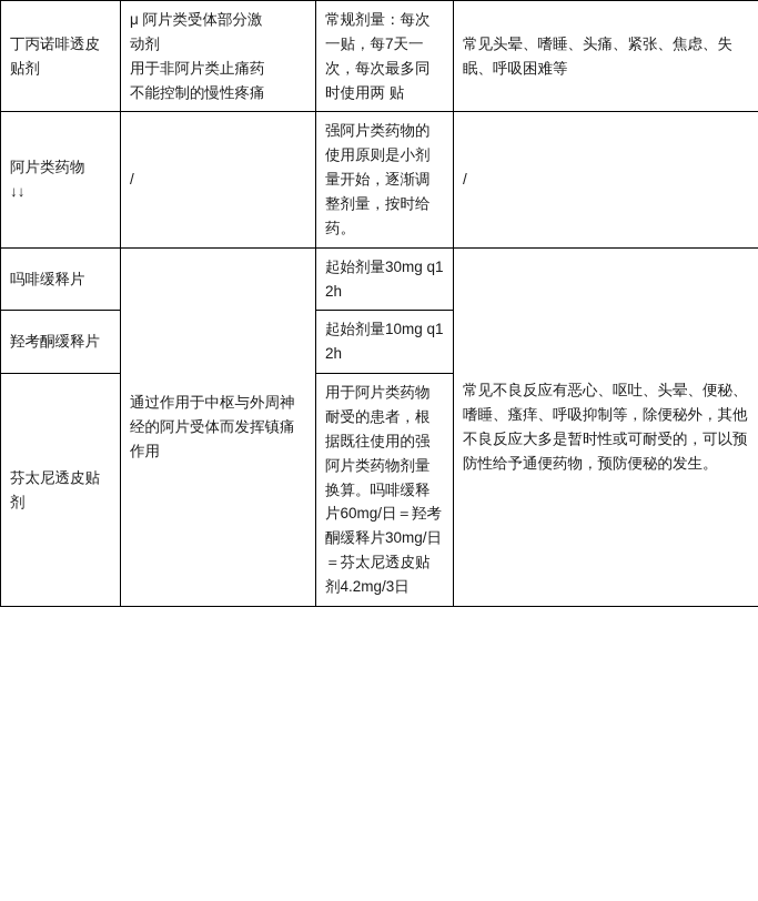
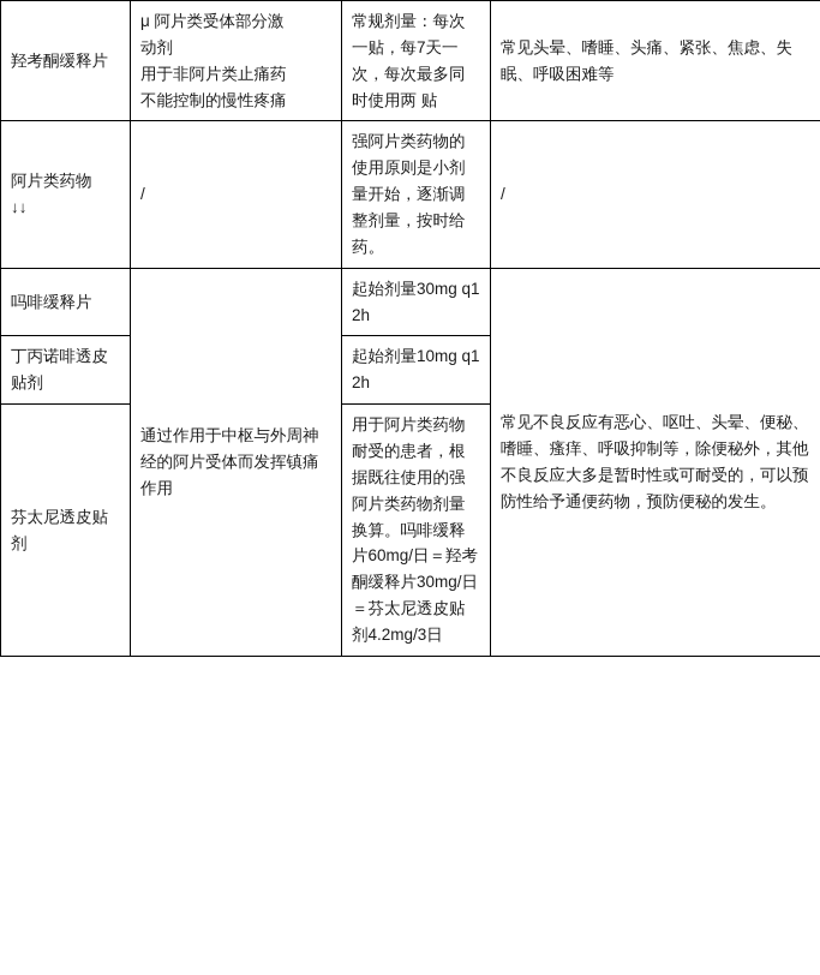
- 丁丙诺啡透皮贴剂	μ 阿片类受体部分激 动剂 用于非阿片类止痛药 不能控制的慢性疼痛	常规剂量：每次一贴，每7天一次，每次最多同时使用两 贴	常见头晕、嗜睡、头痛、紧张、焦虑、失眠、呼吸困难等
+ 羟考酮缓释片	μ 阿片类受体部分激 动剂 用于非阿片类止痛药 不能控制的慢性疼痛	常规剂量：每次一贴，每7天一次，每次最多同时使用两 贴	常见头晕、嗜睡、头痛、紧张、焦虑、失眠、呼吸困难等
  阿片类药物 ↓↓	/	强阿片类药物的使用原则是小剂量开始，逐渐调整剂量，按时给药。	/
  吗啡缓释片	通过作用于中枢与外周神经的阿片受体而发挥镇痛作用	起始剂量30mg q12h	常见不良反应有恶心、呕吐、头晕、便秘、嗜睡、瘙痒、呼吸抑制等，除便秘外，其他不良反应大多是暂时性或可耐受的，可以预防性给予通便药物，预防便秘的发生。
- 羟考酮缓释片	起始剂量10mg q12h
+ 丁丙诺啡透皮贴剂	起始剂量10mg q12h
  芬太尼透皮贴剂	用于阿片类药物耐受的患者，根据既往使用的强阿片类药物剂量换算。吗啡缓释片60mg/日＝羟考酮缓释片30mg/日＝芬太尼透皮贴剂4.2mg/3日
